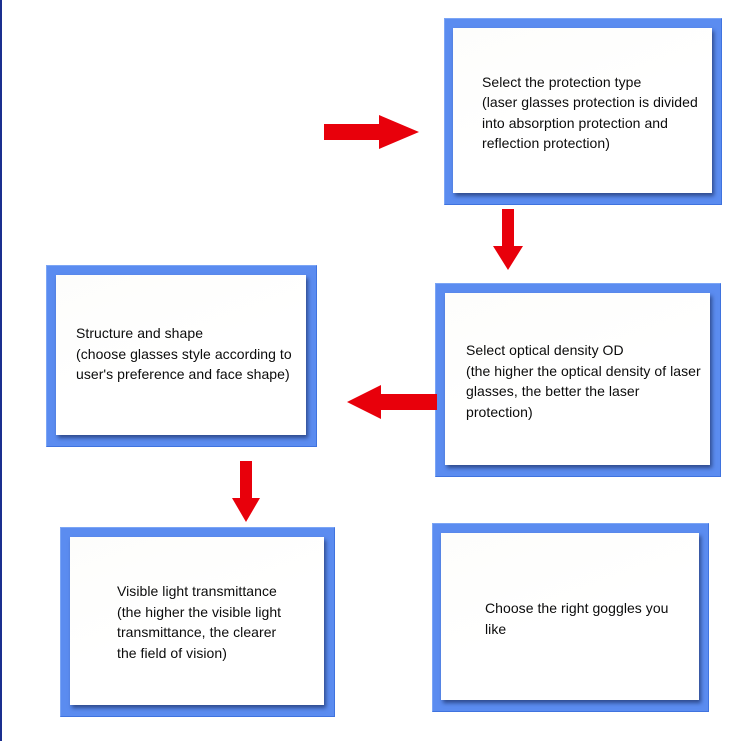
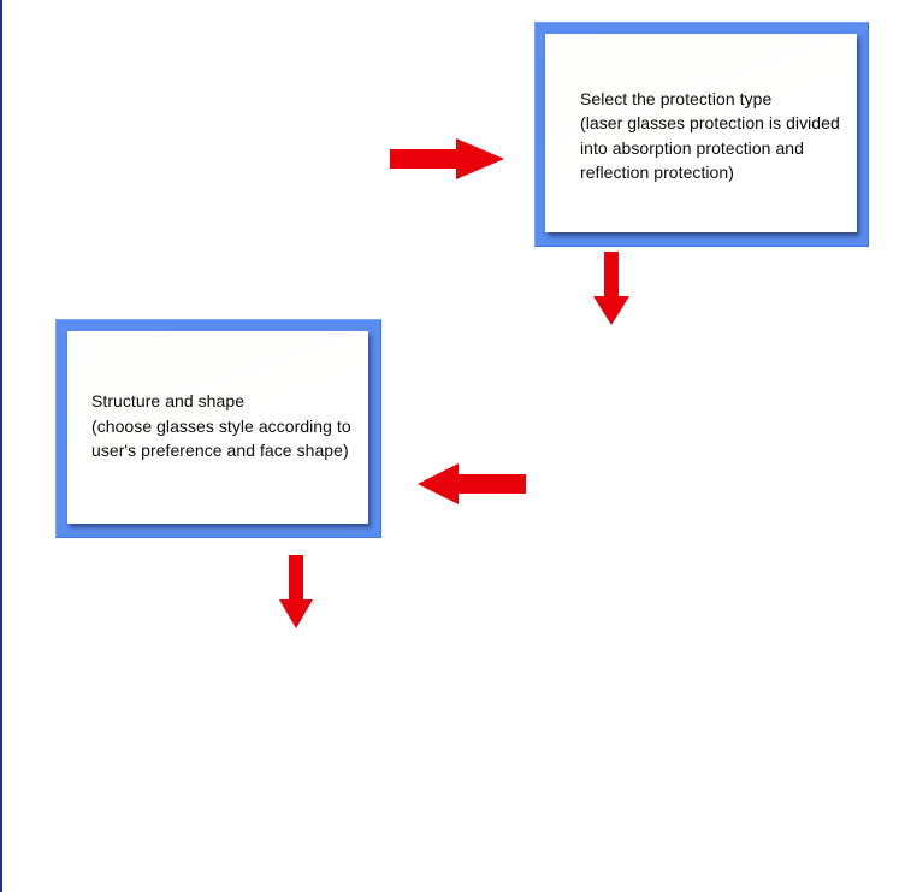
  Select the protection type
  (laser glasses protection is divided
  into absorption protection and
  reflection protection)
  Structure and shape
  (choose glasses style according to
  user's preference and face shape)
- Select optical density OD
- (the higher the optical density of laser
- glasses, the better the laser protection)
- Visible light transmittance
- (the higher the visible light
- transmittance, the clearer
- the field of vision)
- Choose the right goggles you like
